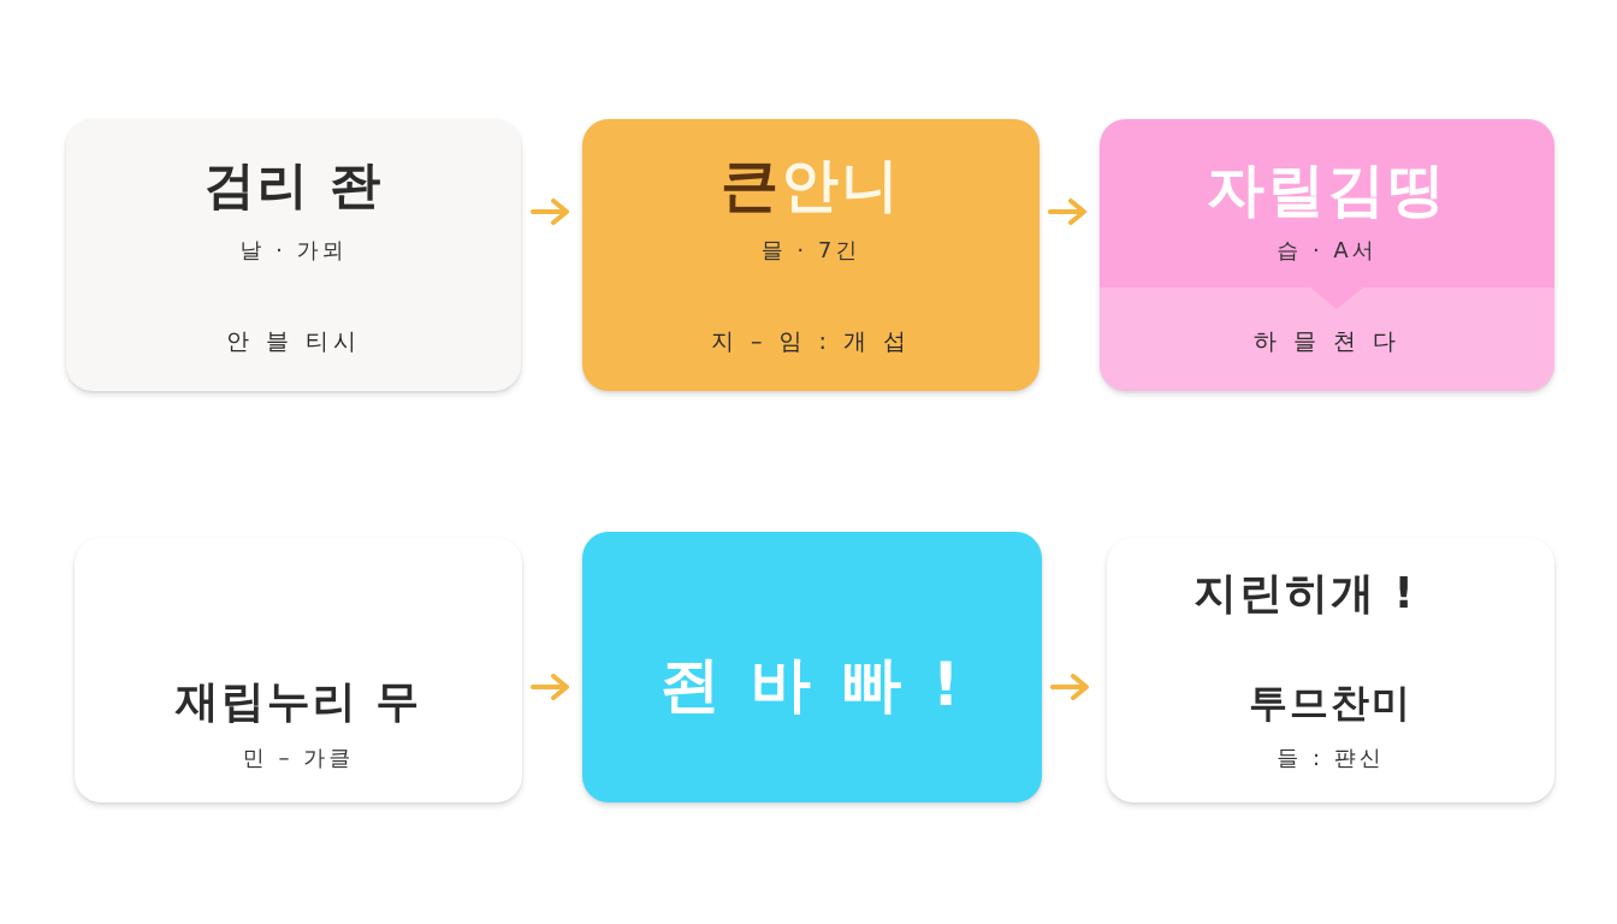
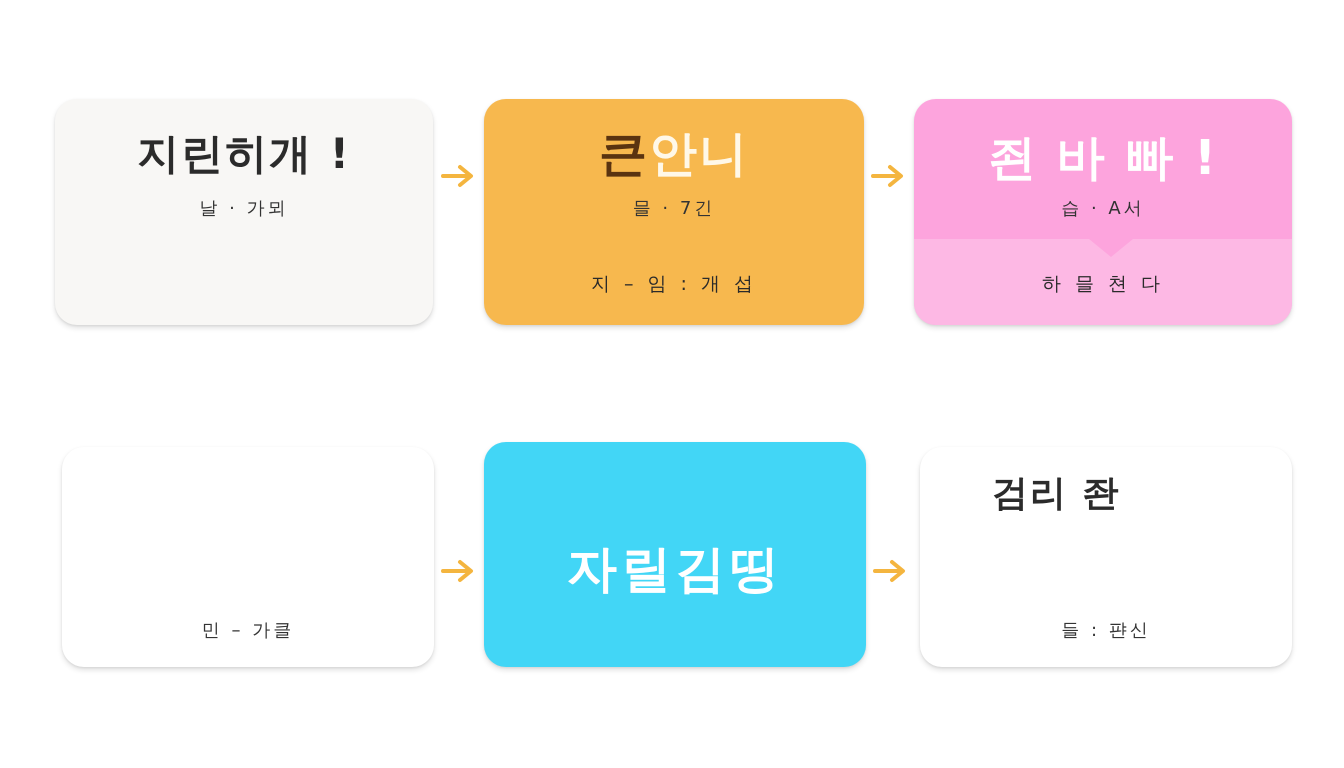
- 검리 좐
+ 지린히개 !
  날 · 가뫼
- 안 블 티시
  큰안니
  믈 · 7긴
  지 – 임 : 개 섭
- 자릴김띵
+ 죈 바 빠 !
  습 · A서
  하 믈 쳔 다
- 재립누리 무
  민 – 가클
- 죈 바 빠 !
+ 자릴김띵
- 지린히개 !
+ 검리 좐
- 투므찬미
  들 : 퍈신
